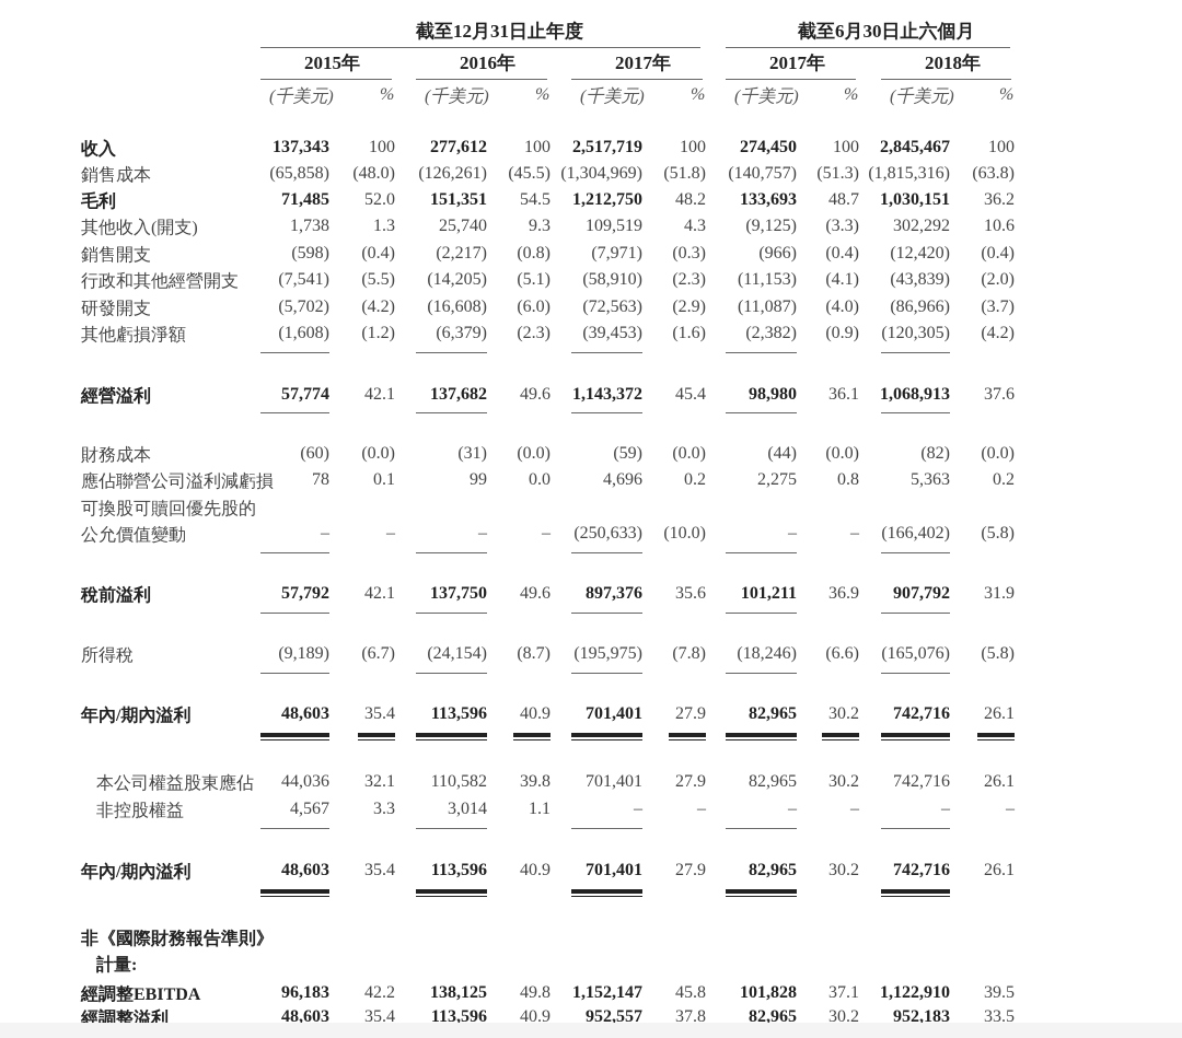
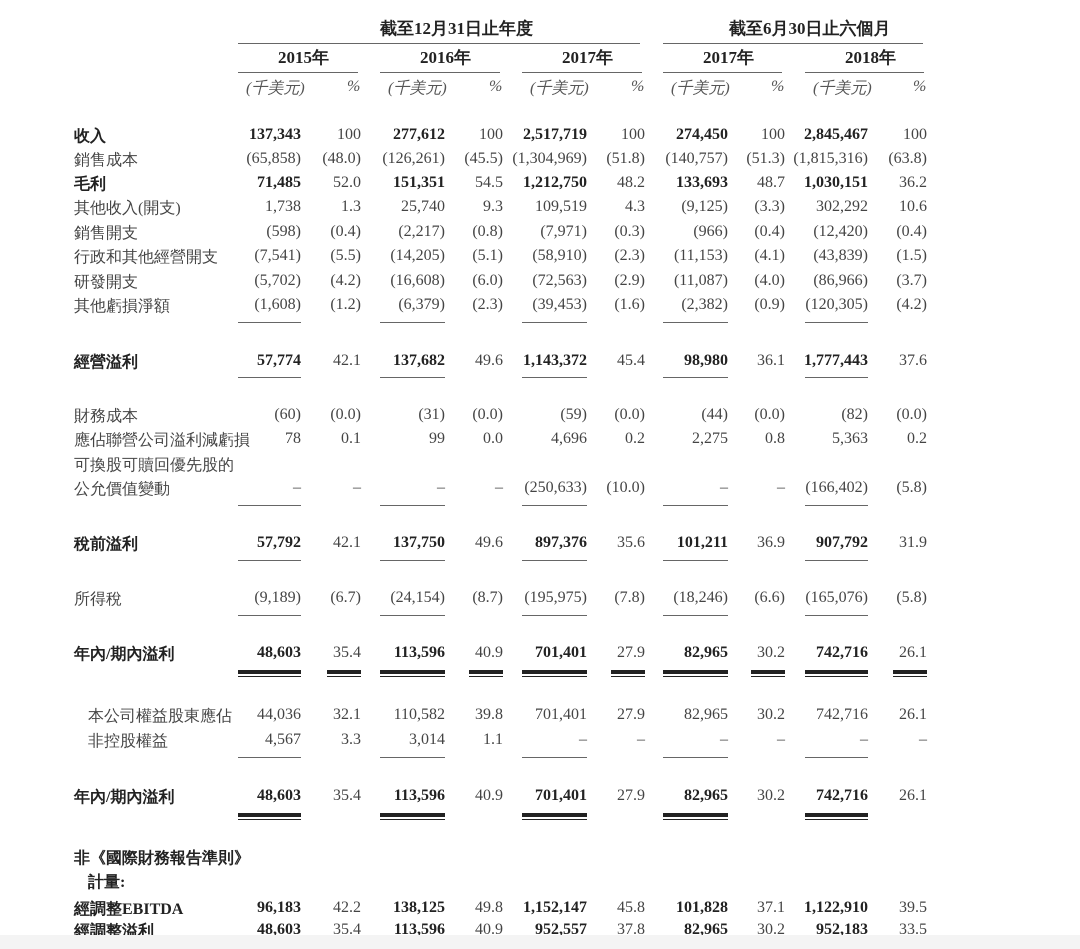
  截至12月31日止年度
  截至6月30日止六個月
  2015年
  (千美元)
  %
  2016年
  (千美元)
  %
  2017年
  (千美元)
  %
  2017年
  (千美元)
  %
  2018年
  (千美元)
  %
  收入
  137,343
  100
  277,612
  100
  2,517,719
  100
  274,450
  100
  2,845,467
  100
  銷售成本
  (65,858)
  (48.0)
  (126,261)
  (45.5)
  (1,304,969)
  (51.8)
  (140,757)
  (51.3)
  (1,815,316)
  (63.8)
  毛利
  71,485
  52.0
  151,351
  54.5
  1,212,750
  48.2
  133,693
  48.7
  1,030,151
  36.2
  其他收入(開支)
  1,738
  1.3
  25,740
  9.3
  109,519
  4.3
  (9,125)
  (3.3)
  302,292
  10.6
  銷售開支
  (598)
  (0.4)
  (2,217)
  (0.8)
  (7,971)
  (0.3)
  (966)
  (0.4)
  (12,420)
  (0.4)
  行政和其他經營開支
  (7,541)
  (5.5)
  (14,205)
  (5.1)
  (58,910)
  (2.3)
  (11,153)
  (4.1)
  (43,839)
- (2.0)
+ (1.5)
  研發開支
  (5,702)
  (4.2)
  (16,608)
  (6.0)
  (72,563)
  (2.9)
  (11,087)
  (4.0)
  (86,966)
  (3.7)
  其他虧損淨額
  (1,608)
  (1.2)
  (6,379)
  (2.3)
  (39,453)
  (1.6)
  (2,382)
  (0.9)
  (120,305)
  (4.2)
  經營溢利
  57,774
  42.1
  137,682
  49.6
  1,143,372
  45.4
  98,980
  36.1
- 1,068,913
+ 1,777,443
  37.6
  財務成本
  (60)
  (0.0)
  (31)
  (0.0)
  (59)
  (0.0)
  (44)
  (0.0)
  (82)
  (0.0)
  應佔聯營公司溢利減虧損
  78
  0.1
  99
  0.0
  4,696
  0.2
  2,275
  0.8
  5,363
  0.2
  可換股可贖回優先股的
  公允價值變動
  –
  –
  –
  –
  (250,633)
  (10.0)
  –
  –
  (166,402)
  (5.8)
  稅前溢利
  57,792
  42.1
  137,750
  49.6
  897,376
  35.6
  101,211
  36.9
  907,792
  31.9
  所得稅
  (9,189)
  (6.7)
  (24,154)
  (8.7)
  (195,975)
  (7.8)
  (18,246)
  (6.6)
  (165,076)
  (5.8)
  年內/期內溢利
  48,603
  35.4
  113,596
  40.9
  701,401
  27.9
  82,965
  30.2
  742,716
  26.1
  本公司權益股東應佔
  44,036
  32.1
  110,582
  39.8
  701,401
  27.9
  82,965
  30.2
  742,716
  26.1
  非控股權益
  4,567
  3.3
  3,014
  1.1
  –
  –
  –
  –
  –
  –
  年內/期內溢利
  48,603
  35.4
  113,596
  40.9
  701,401
  27.9
  82,965
  30.2
  742,716
  26.1
  非《國際財務報告準則》
  計量:
  經調整EBITDA
  96,183
  42.2
  138,125
  49.8
  1,152,147
  45.8
  101,828
  37.1
  1,122,910
  39.5
  經調整溢利
  48,603
  35.4
  113,596
  40.9
  952,557
  37.8
  82,965
  30.2
  952,183
  33.5
